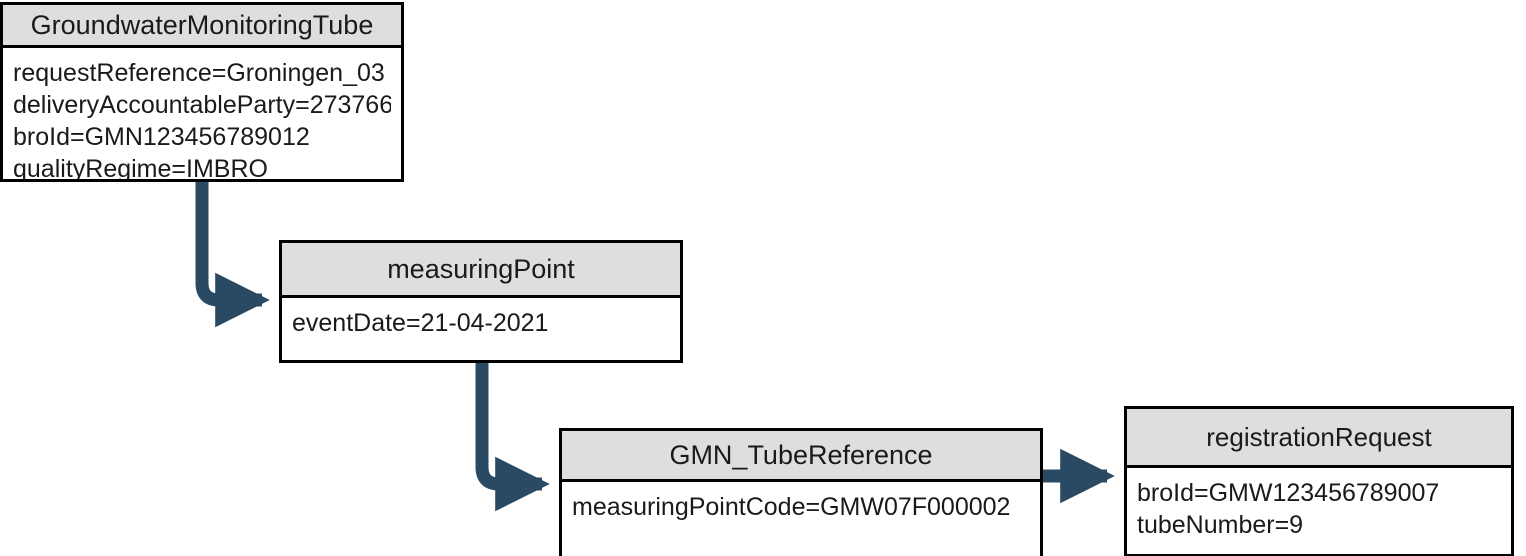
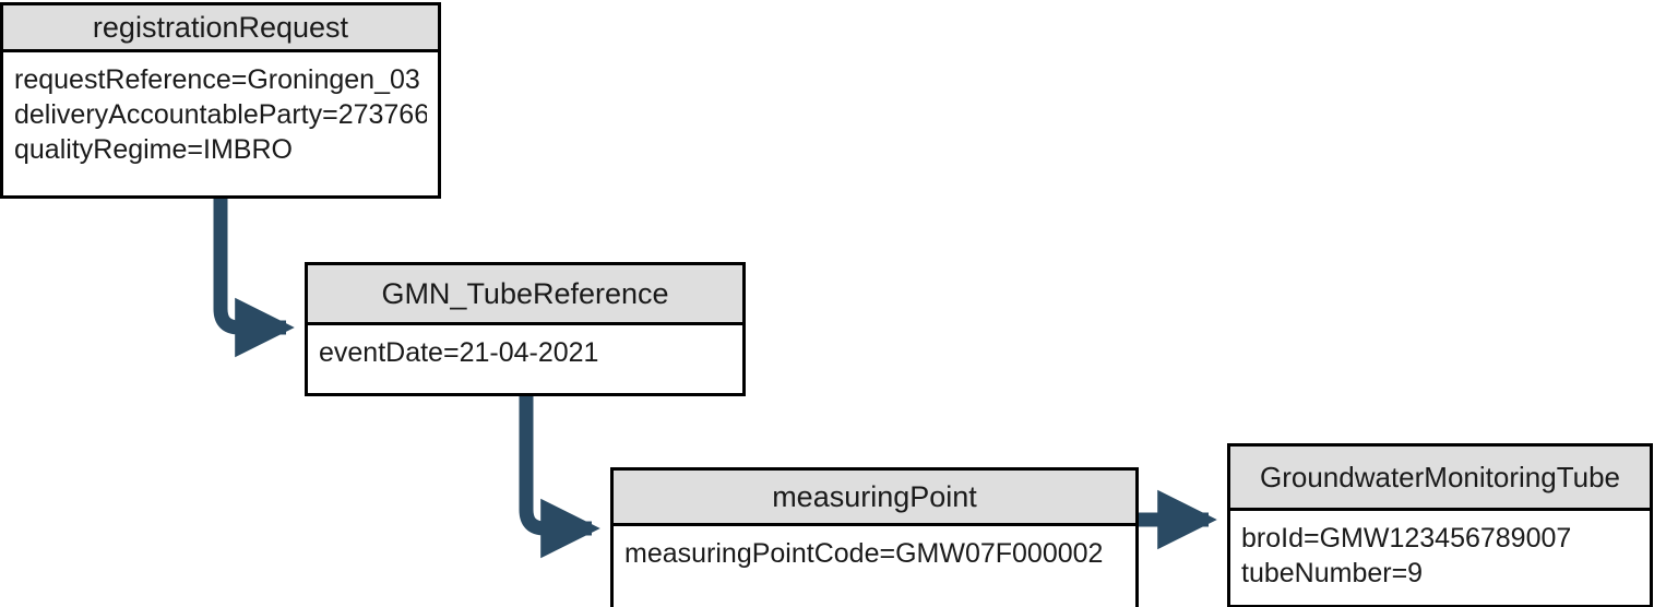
- GroundwaterMonitoringTube
+ registrationRequest
  requestReference=Groningen_03
  deliveryAccountableParty=273766
- broId=GMN123456789012
  qualityRegime=IMBRO
- measuringPoint
+ GMN_TubeReference
  eventDate=21-04-2021
- GMN_TubeReference
+ measuringPoint
  measuringPointCode=GMW07F000002
- registrationRequest
+ GroundwaterMonitoringTube
  broId=GMW123456789007
  tubeNumber=9
